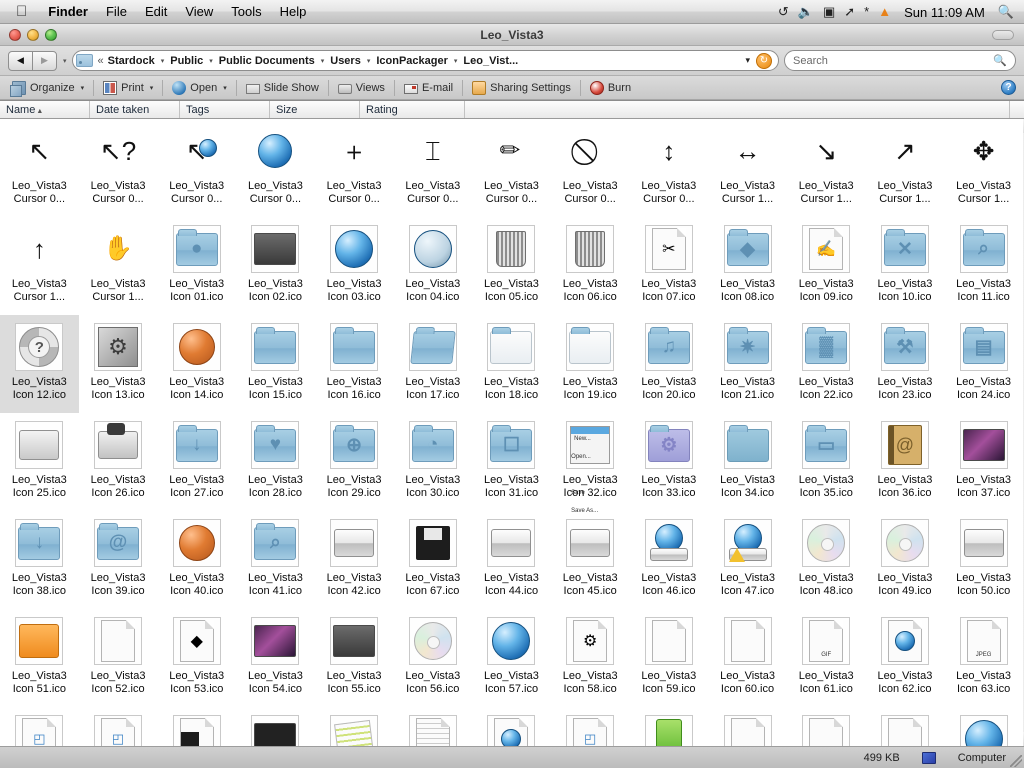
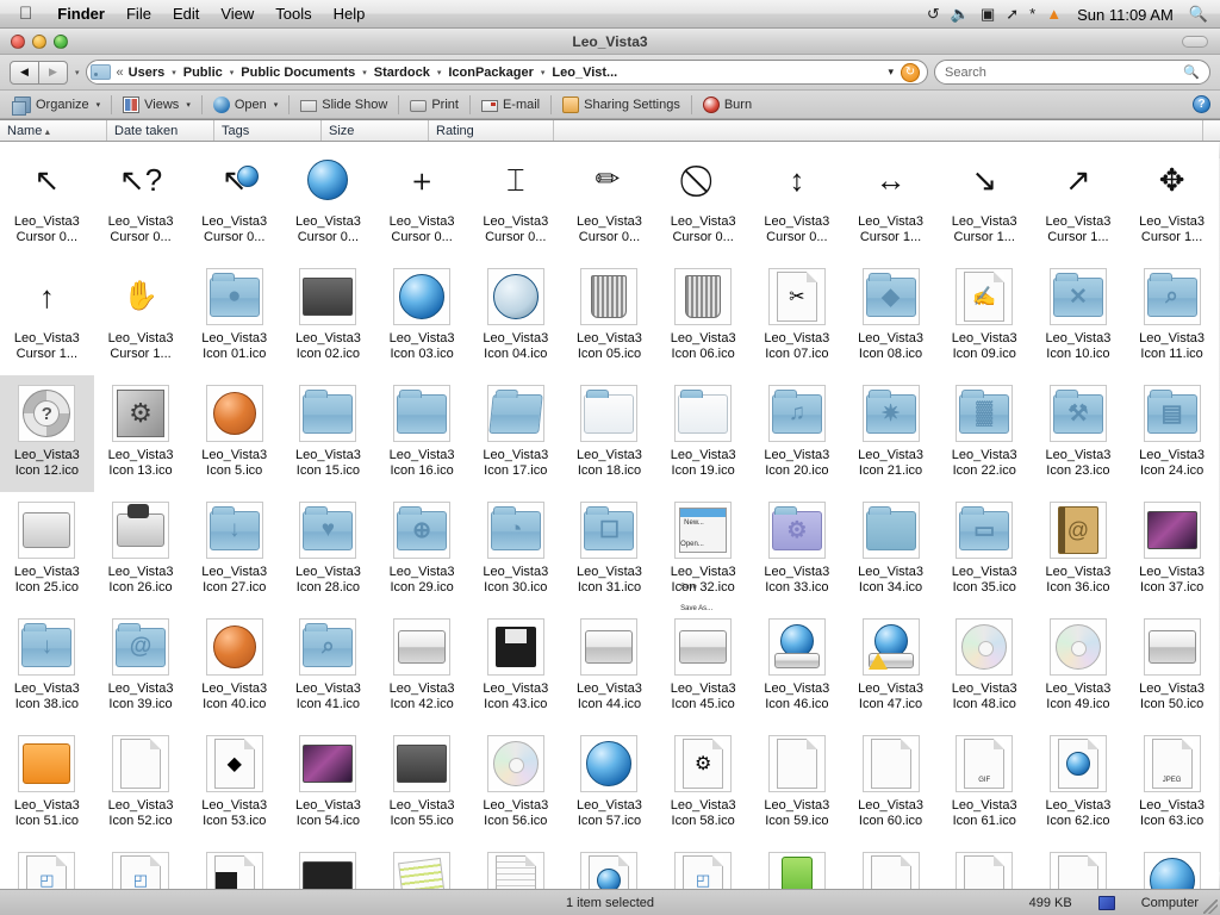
  
  Finder
  File
  Edit
  View
  Tools
  Help
  ↺
  🔈
  ▣
  ➚
  *
  ▲
  Sun 11:09 AM
  🔍
  Leo_Vista3
  ◀
  ▶
  «
- Stardock
+ Users
  Public
  Public Documents
- Users
+ Stardock
  IconPackager
  Leo_Vist...
  ▾
  ↻
  Search
  🔍
  Organize
- Print
+ Views
  Open
  Slide Show
- Views
+ Print
  E-mail
  Sharing Settings
  Burn
  ?
  Name
  Date taken
  Tags
  Size
  Rating
  ↖
  Leo_Vista3
  Cursor 0...
  ↖?
  Leo_Vista3
  Cursor 0...
  ↖
  Leo_Vista3
  Cursor 0...
  Leo_Vista3
  Cursor 0...
  ＋
  Leo_Vista3
  Cursor 0...
  ⌶
  Leo_Vista3
  Cursor 0...
  Leo_Vista3
  Cursor 0...
  Leo_Vista3
  Cursor 0...
  ↕
  Leo_Vista3
  Cursor 0...
  ↔
  Leo_Vista3
  Cursor 1...
  ↘
  Leo_Vista3
  Cursor 1...
  ↗
  Leo_Vista3
  Cursor 1...
  ✥
  Leo_Vista3
  Cursor 1...
  ↑
  Leo_Vista3
  Cursor 1...
  ✋
  Leo_Vista3
  Cursor 1...
  ●
  Leo_Vista3
  Icon 01.ico
  Leo_Vista3
  Icon 02.ico
  Leo_Vista3
  Icon 03.ico
  Leo_Vista3
  Icon 04.ico
  Leo_Vista3
  Icon 05.ico
  Leo_Vista3
  Icon 06.ico
  ✂
  Leo_Vista3
  Icon 07.ico
  ◆
  Leo_Vista3
  Icon 08.ico
  ✍
  Leo_Vista3
  Icon 09.ico
  ✕
  Leo_Vista3
  Icon 10.ico
  ⌕
  Leo_Vista3
  Icon 11.ico
  ?
  Leo_Vista3
  Icon 12.ico
  ⚙
  Leo_Vista3
  Icon 13.ico
  Leo_Vista3
- Icon 14.ico
+ Icon 5.ico
  Leo_Vista3
  Icon 15.ico
  Leo_Vista3
  Icon 16.ico
  Leo_Vista3
  Icon 17.ico
  Leo_Vista3
  Icon 18.ico
  Leo_Vista3
  Icon 19.ico
  ♫
  Leo_Vista3
  Icon 20.ico
  ✷
  Leo_Vista3
  Icon 21.ico
  ▓
  Leo_Vista3
  Icon 22.ico
  ⚒
  Leo_Vista3
  Icon 23.ico
  ▤
  Leo_Vista3
  Icon 24.ico
  Leo_Vista3
  Icon 25.ico
  Leo_Vista3
  Icon 26.ico
  ↓
  Leo_Vista3
  Icon 27.ico
  ♥
  Leo_Vista3
  Icon 28.ico
  ⊕
  Leo_Vista3
  Icon 29.ico
  ◔
  Leo_Vista3
  Icon 30.ico
  ☐
  Leo_Vista3
  Icon 31.ico
  Leo_Vista3
  Ic 32.ico
  ⚙
  Leo_Vista3
  Icon 33.ico
  Leo_Vista3
  Icon 34.ico
  ▭
  Leo_Vista3
  Icon 35.ico
  @
  Leo_Vista3
  Icon 36.ico
  Leo_Vista3
  Icon 37.ico
  ↓
  Leo_Vista3
  Icon 38.ico
  @
  Leo_Vista3
  Icon 39.ico
  Leo_Vista3
  Icon 40.ico
  ⌕
  Leo_Vista3
  Icon 41.ico
  Leo_Vista3
  Icon 42.ico
  Leo_Vista3
- Icon 67.ico
+ Icon 43.ico
  Leo_Vista3
  Icon 44.ico
  Leo_Vista3
  Icon 45.ico
  Leo_Vista3
  Icon 46.ico
  Leo_Vista3
  Icon 47.ico
  Leo_Vista3
  Icon 48.ico
  Leo_Vista3
  Icon 49.ico
  Leo_Vista3
  Icon 50.ico
  Leo_Vista3
  Icon 51.ico
  Leo_Vista3
  Icon 52.ico
  ◆
  Leo_Vista3
  Icon 53.ico
  Leo_Vista3
  Icon 54.ico
  Leo_Vista3
  Icon 55.ico
  Leo_Vista3
  Icon 56.ico
  Leo_Vista3
  Icon 57.ico
  ⚙
  Leo_Vista3
  Icon 58.ico
  Leo_Vista3
  Icon 59.ico
  Leo_Vista3
  Icon 60.ico
  Leo_Vista3
  Icon 61.ico
  Leo_Vista3
  Icon 62.ico
  Leo_Vista3
  Icon 63.ico
  ◰
  ◰
  ◰
+ 1 item selected
  499 KB
  Computer
